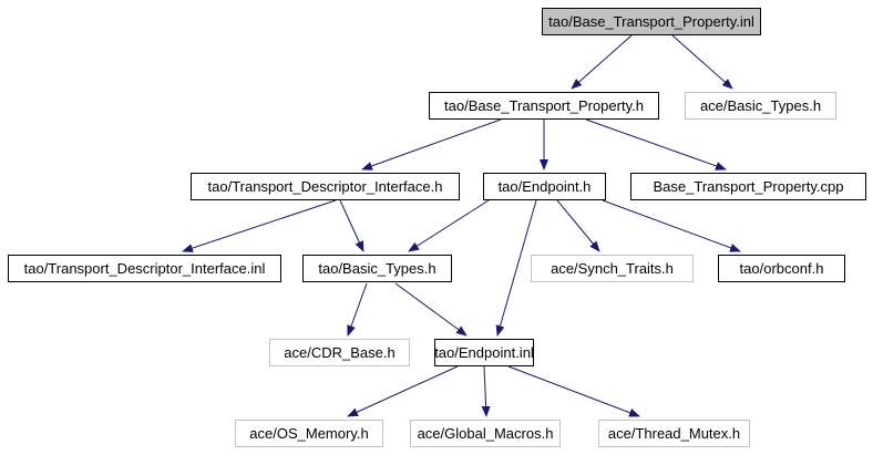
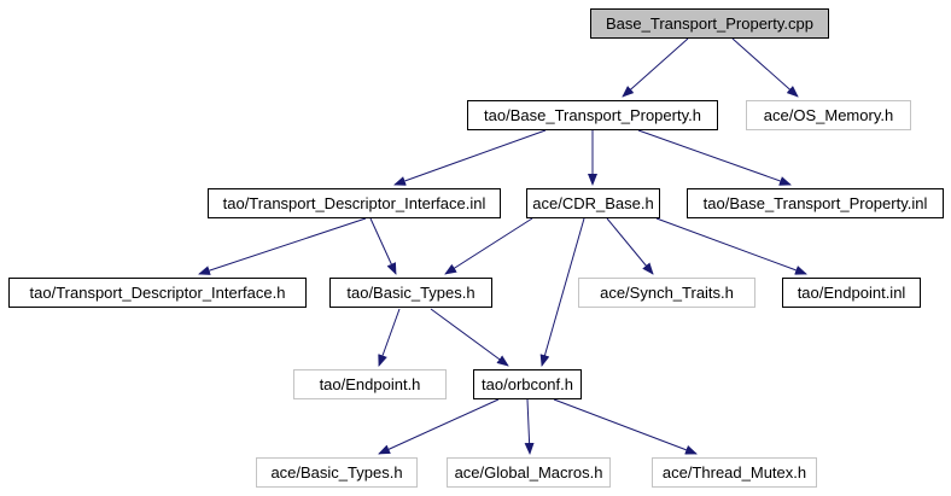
- tao/Base_Transport_Property.inl
+ Base_Transport_Property.cpp
  tao/Base_Transport_Property.h
- ace/Basic_Types.h
+ ace/OS_Memory.h
- tao/Transport_Descriptor_Interface.h
+ tao/Transport_Descriptor_Interface.inl
- tao/Endpoint.h
+ ace/CDR_Base.h
- Base_Transport_Property.cpp
+ tao/Base_Transport_Property.inl
- tao/Transport_Descriptor_Interface.inl
+ tao/Transport_Descriptor_Interface.h
  tao/Basic_Types.h
  ace/Synch_Traits.h
- tao/orbconf.h
+ tao/Endpoint.inl
- ace/CDR_Base.h
+ tao/Endpoint.h
- tao/Endpoint.inl
+ tao/orbconf.h
- ace/OS_Memory.h
+ ace/Basic_Types.h
  ace/Global_Macros.h
  ace/Thread_Mutex.h
